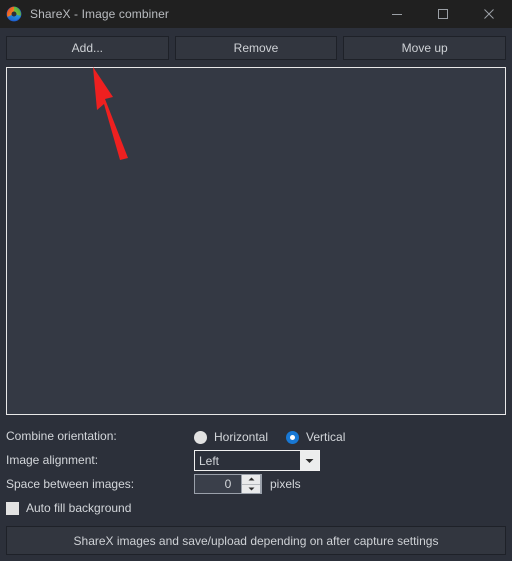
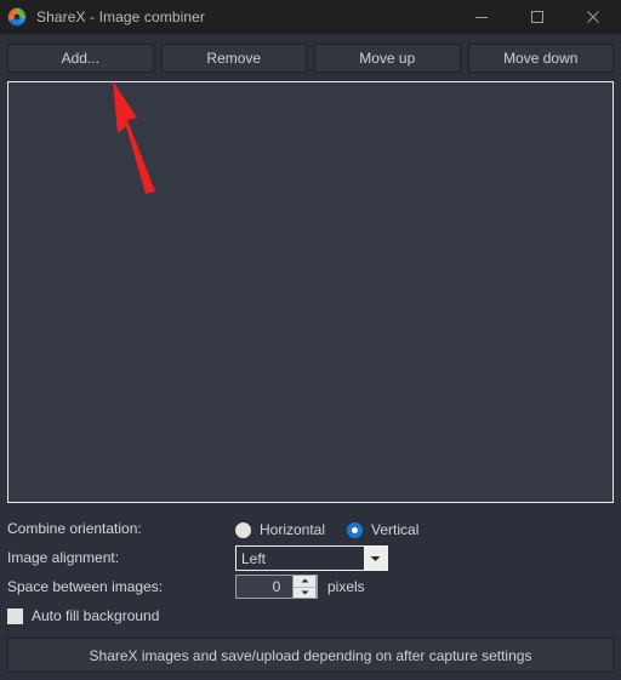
  ShareX - Image combiner
  Add...
  Remove
  Move up
+ Move down
  Combine orientation:
  Horizontal
  Vertical
  Image alignment:
  Left
  Space between images:
  0
  pixels
  Auto fill background
  ShareX images and save/upload depending on after capture settings
